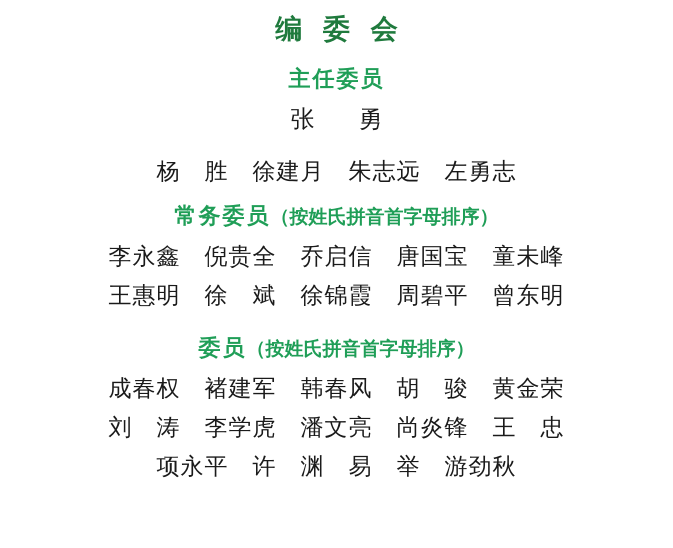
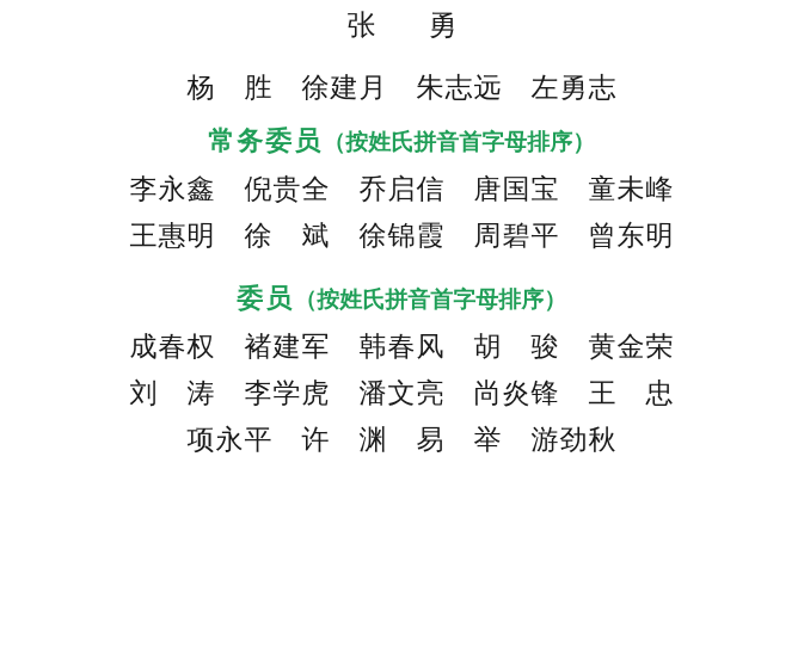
- 编 委 会
- 主任委员
  张 勇
  杨 胜 徐建月 朱志远 左勇志
  常务委员（按姓氏拼音首字母排序）
  李永鑫 倪贵全 乔启信 唐国宝 童未峰
  王惠明 徐 斌 徐锦霞 周碧平 曾东明
  委员（按姓氏拼音首字母排序）
  成春权 褚建军 韩春风 胡 骏 黄金荣
  刘 涛 李学虎 潘文亮 尚炎锋 王 忠
  项永平 许 渊 易 举 游劲秋
